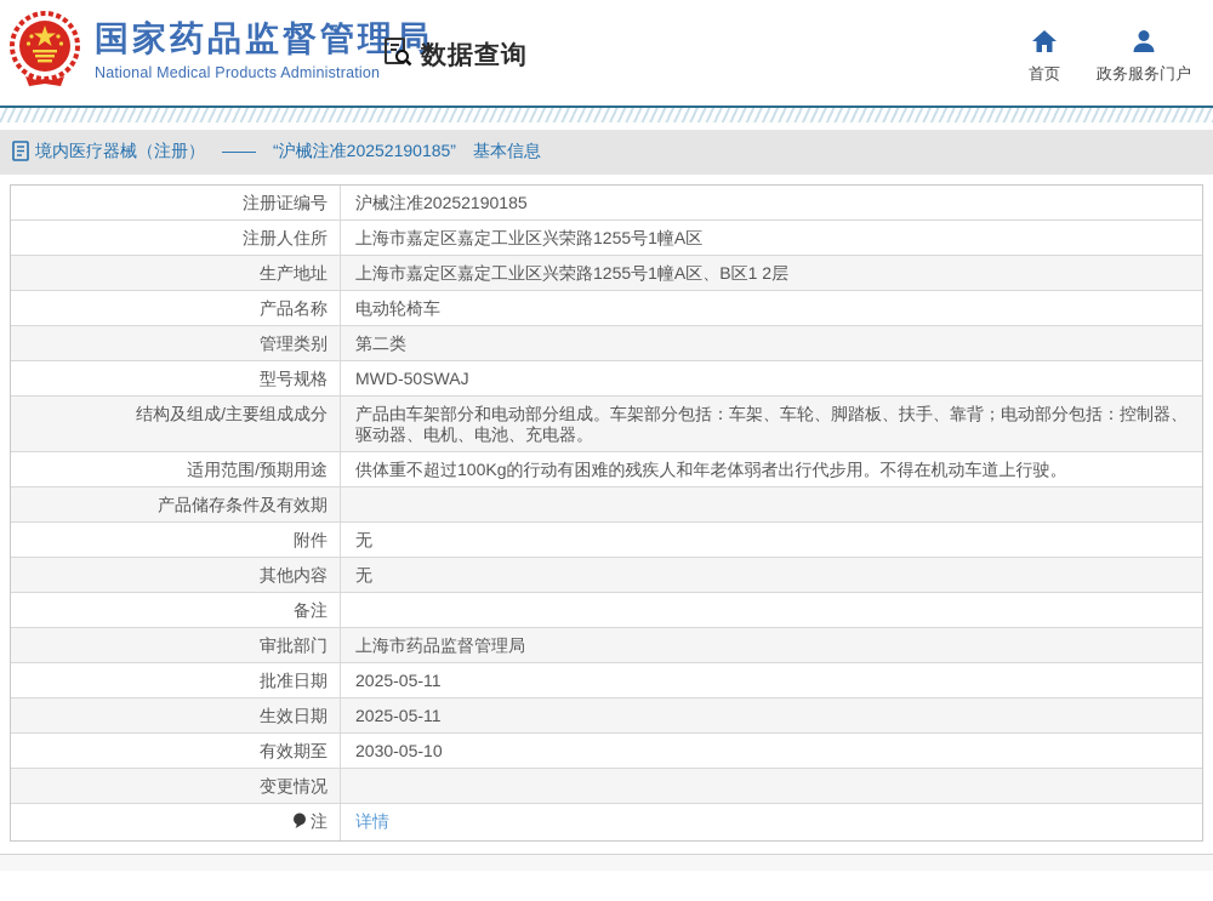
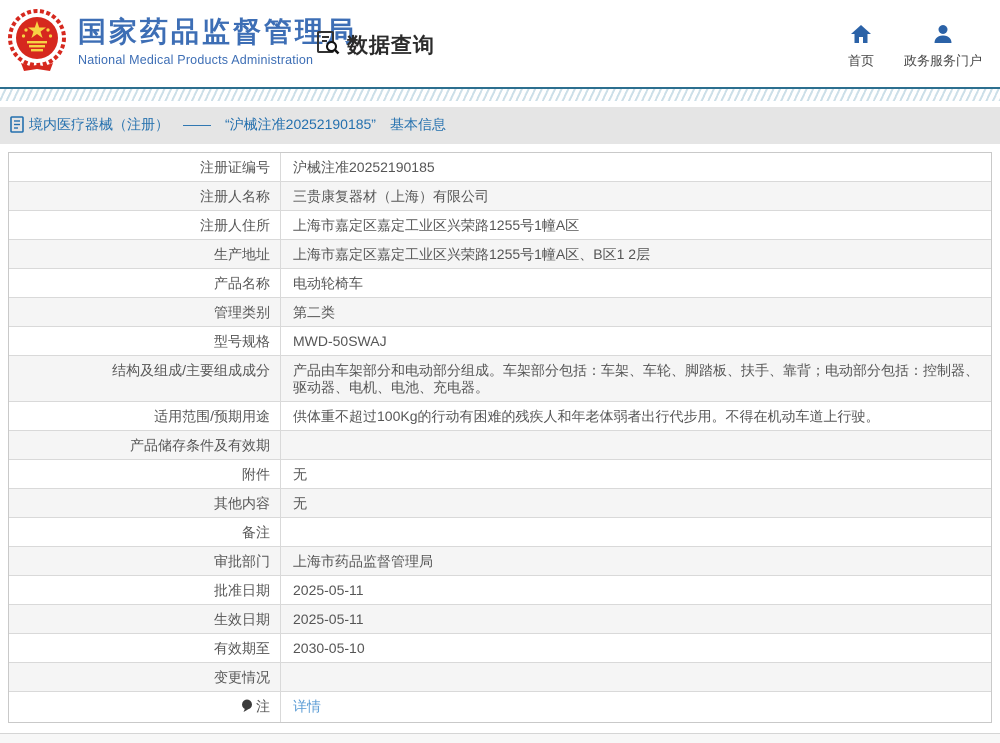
  国家药品监督管理局
  National Medical Products Administration
  数据查询
  首页
  政务服务门户
  境内医疗器械（注册） —— “沪械注准20252190185” 基本信息
  注册证编号
  沪械注准20252190185
+ 注册人名称
+ 三贵康复器材（上海）有限公司
  注册人住所
  上海市嘉定区嘉定工业区兴荣路1255号1幢A区
  生产地址
  上海市嘉定区嘉定工业区兴荣路1255号1幢A区、B区1 2层
  产品名称
  电动轮椅车
  管理类别
  第二类
  型号规格
  MWD-50SWAJ
  结构及组成/主要组成成分
  产品由车架部分和电动部分组成。车架部分包括：车架、车轮、脚踏板、扶手、靠背；电动部分包括：控制器、驱动器、电机、电池、充电器。
  适用范围/预期用途
  供体重不超过100Kg的行动有困难的残疾人和年老体弱者出行代步用。不得在机动车道上行驶。
  产品储存条件及有效期
  附件
  无
  其他内容
  无
  备注
  审批部门
  上海市药品监督管理局
  批准日期
  2025-05-11
  生效日期
  2025-05-11
  有效期至
  2030-05-10
  变更情况
  注
  详情
